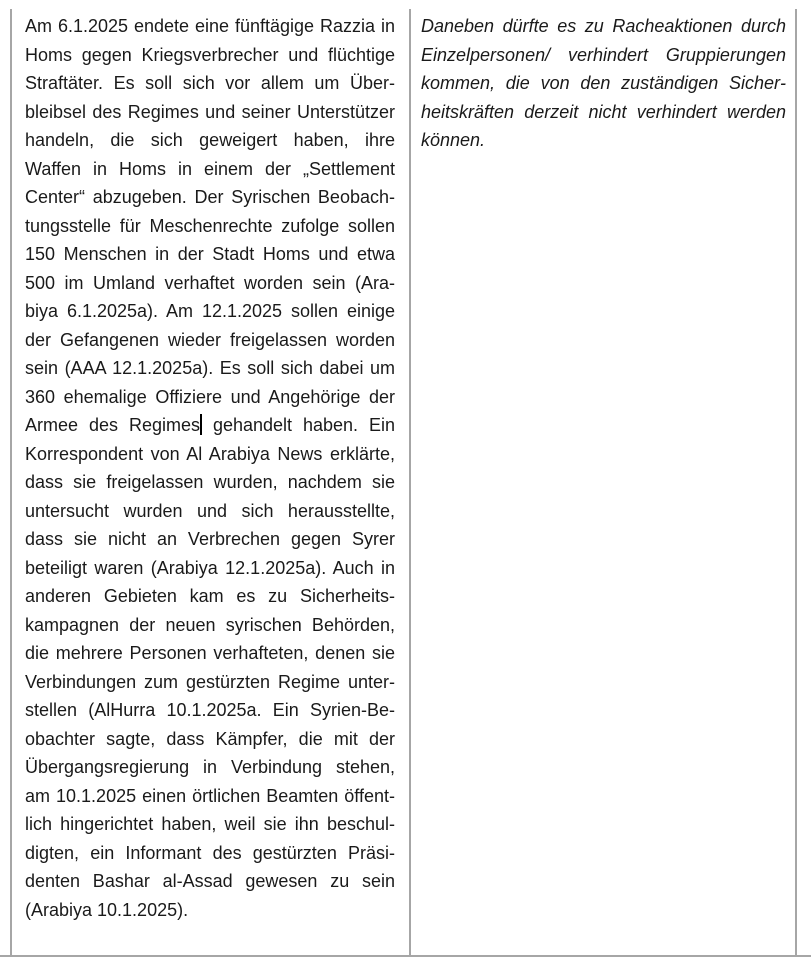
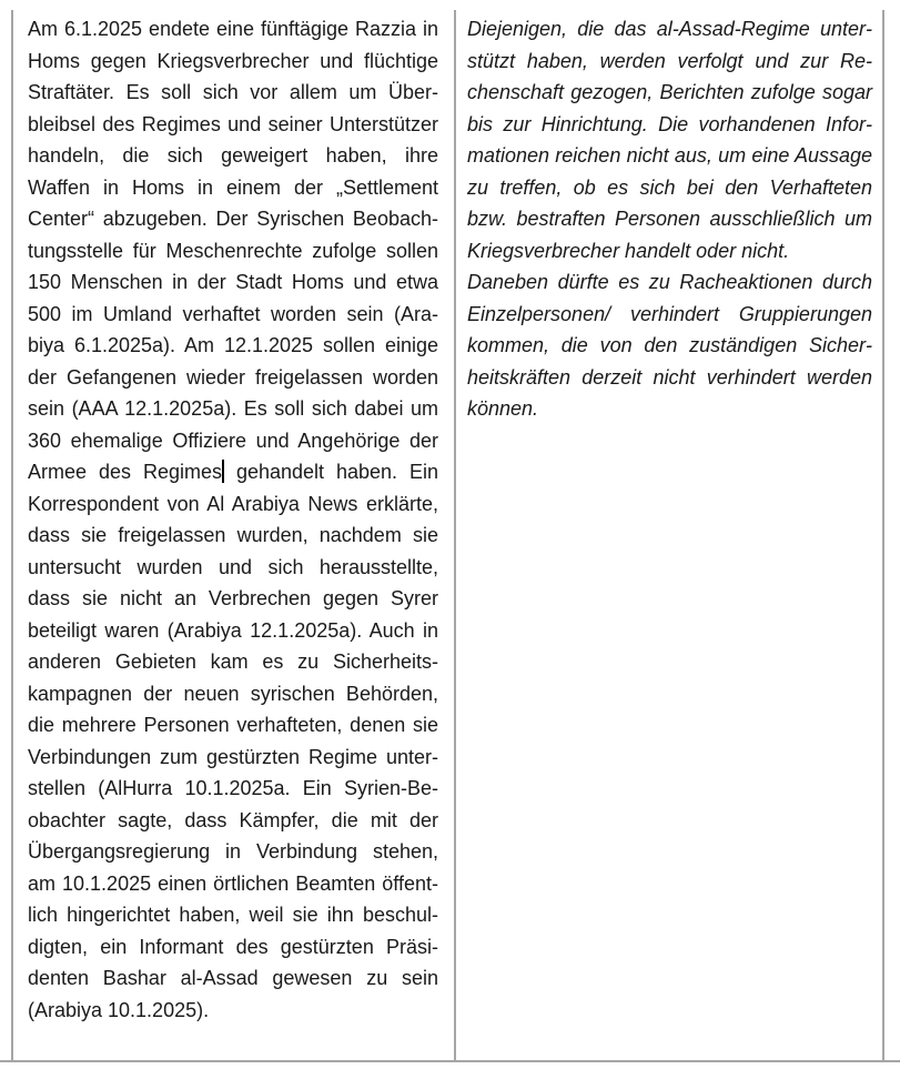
  Am 6.1.2025 endete eine fünftägige Razzia in Homs gegen Kriegsverbrecher und flüchtige Straftäter. Es soll sich vor allem um Über­leibsel des Regimes und seiner Unterstüt­zer handeln, die sich geweigert haben, ih­re Waffen in Homs in einem der „Settlement Center“ abzugeben. Der Syrischen Beobach­ungsstelle für Meschenrechte zufolge sollen 150 Menschen in der Stadt Homs und etwa 500 im Umland verhaftet worden sein (Ara­iya 6.1.2025a). Am 12.1.2025 sollen einige der Gefangenen wieder freigelassen worden sein (AAA 12.1.2025a). Es soll sich dabei um 360 ehemalige Offiziere und Angehörige der Armee des Regimes gehandelt haben. Ein Korrespondent von Al Arabiya News erklär­te, dass sie freigelassen wurden, nachdem sie untersucht wurden und sich herausstell­te, dass sie nicht an Verbrechen gegen Syrer beteiligt waren (Arabiya 12.1.2025a). Auch in anderen Gebieten kam es zu Sicherheits­ampagnen der neuen syrischen Behörden, die mehrere Personen verhafteten, denen sie Verbindungen zum gestürzten Regime unter­tellen (AlHurra 10.1.2025a. Ein Syrien-Be­bachter sagte, dass Kämpfer, die mit der Übergangsregierung in Verbindung stehen, am 10.1.2025 einen örtlichen Beamten öffent­ich hingerichtet haben, weil sie ihn beschul­igten, ein Informant des gestürzten Präsi­enten Bashar al-Assad gewesen zu sein (Arabiya 10.1.2025).
+ Diejenigen, die das al-Assad-Regime unter­stützt haben, werden verfolgt und zur Re­chenschaft gezogen, Berichten zufolge sogar bis zur Hinrichtung. Die vorhandenen Infor­mationen reichen nicht aus, um eine Aussa­ge zu treffen, ob es sich bei den Verhafteten bzw. bestraften Personen ausschließlich um Kriegsverbrecher handelt oder nicht.
  Daneben dürfte es zu Racheaktionen durch Einzelpersonen/ verhindert Gruppierungen kommen, die von den zuständigen Sicher­heitskräften derzeit nicht verhindert werden können.
